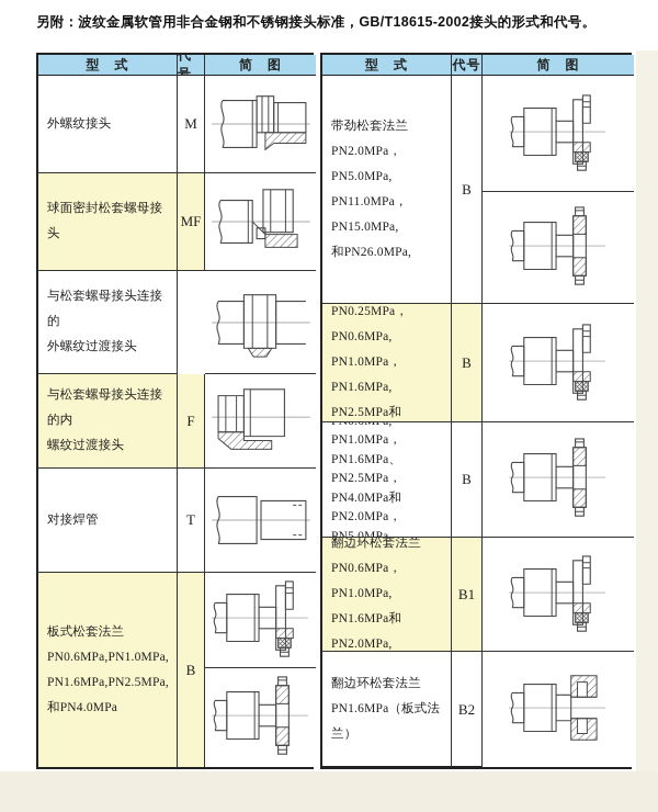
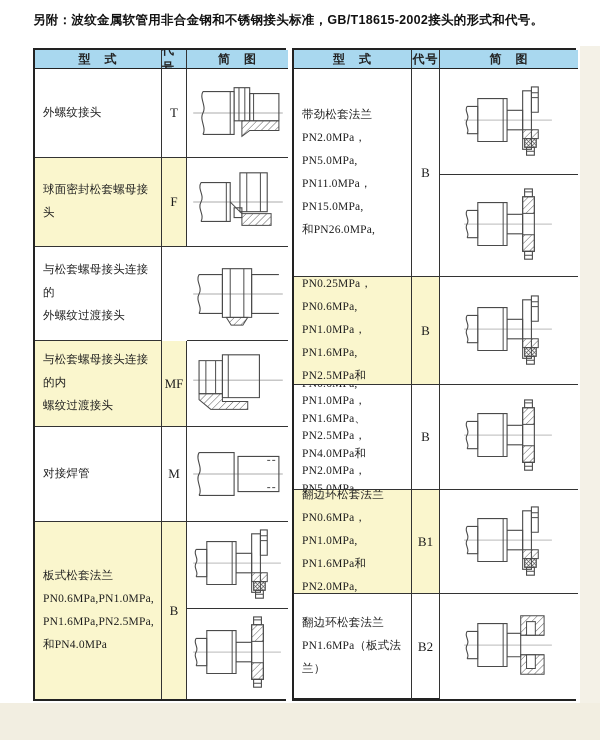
  另附：波纹金属软管用非合金钢和不锈钢接头标准，GB/T18615-2002接头的形式和代号。
  型 式
  代号
  简 图
  外螺纹接头
- M
+ T
  球面密封松套螺母接头
- MF
+ F
  与松套螺母接头连接的
  外螺纹过渡接头
  与松套螺母接头连接的内
  螺纹过渡接头
- F
+ MF
  对接焊管
- T
+ M
  板式松套法兰
  PN0.6MPa,PN1.0MPa,
  PN1.6MPa,PN2.5MPa,
  和PN4.0MPa
  B
  型 式
  代号
  简 图
  带劲松套法兰
  PN2.0MPa，PN5.0MPa,
  PN11.0MPa，PN15.0MPa,
  和PN26.0MPa,
  B
  PN0.25MPa，PN0.6MPa,
  PN1.0MPa，PN1.6MPa,
  B
  PN1.0MPa，PN1.6MPa、
  PN2.5MPa，PN4.0MPa和
  PN2.0MPa，PN5.0MPa,
  B
  翻边环松套法兰
  PN0.6MPa，PN1.0MPa,
  PN1.6MPa和PN2.0MPa,
  B1
  翻边环松套法兰
  PN1.6MPa（板式法兰）
  B2
